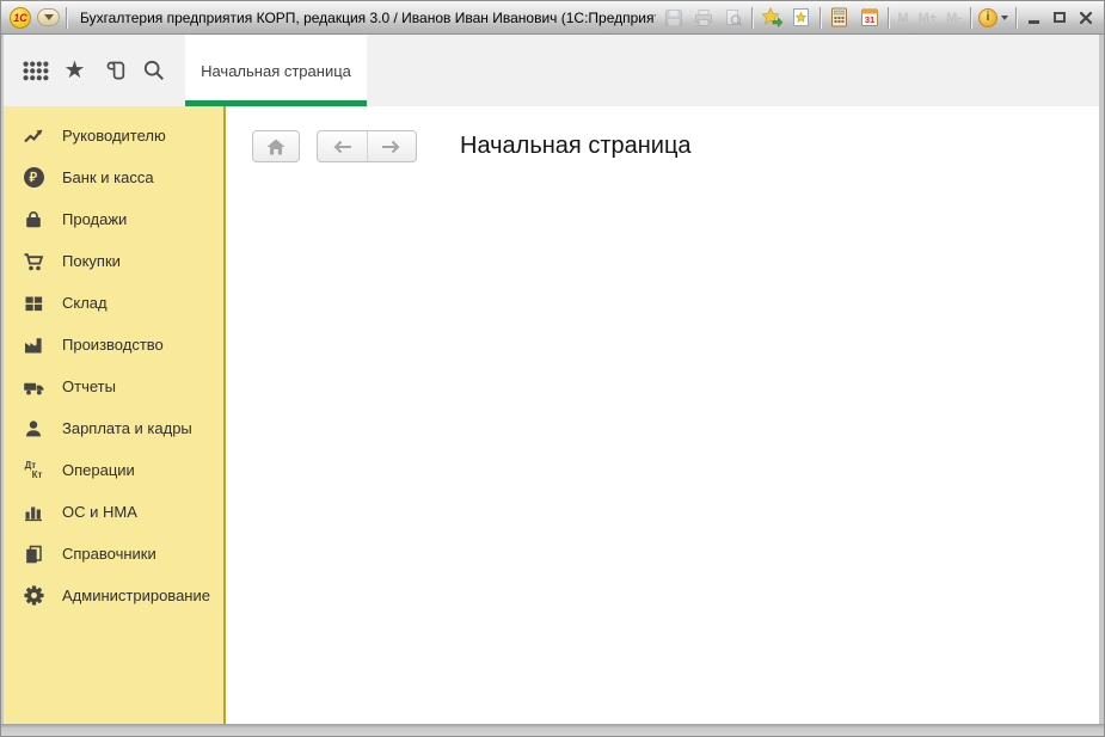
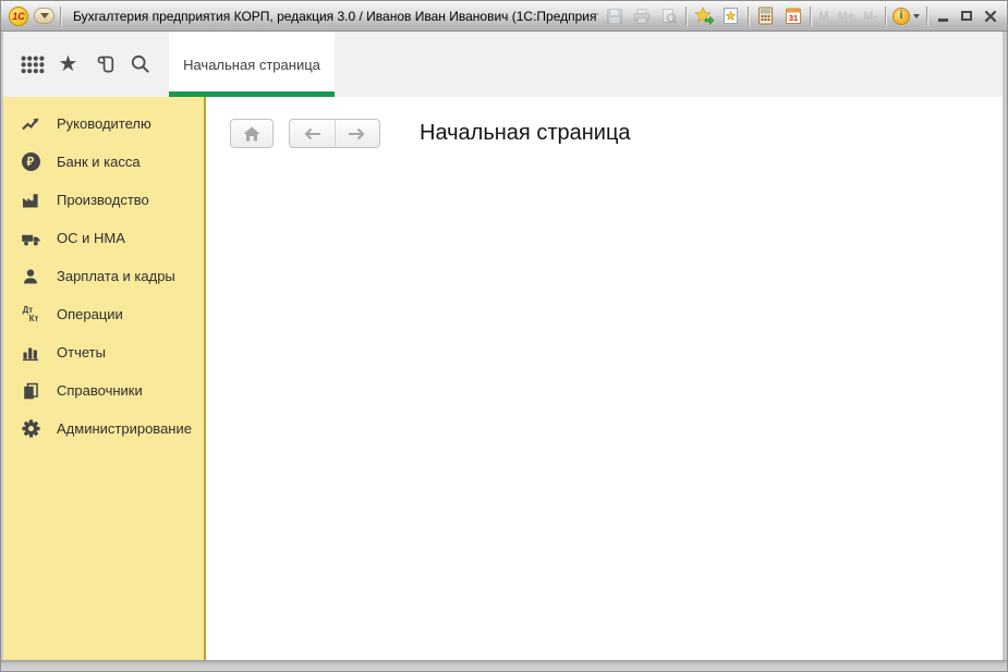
  1С
  Бухгалтерия предприятия КОРП, редакция 3.0 / Иванов Иван Иванович (1С:Предприя
  31
  M
  M+
  M-
  i
  ★
  Начальная страница
  Руководителю
  ₽
  Банк и касса
- Продажи
- Покупки
- Склад
  Производство
- Отчеты
+ ОС и НМА
  Зарплата и кадры
  Дт
  Кт
  Операции
- ОС и НМА
+ Отчеты
  Справочники
  Администрирование
  Начальная страница
